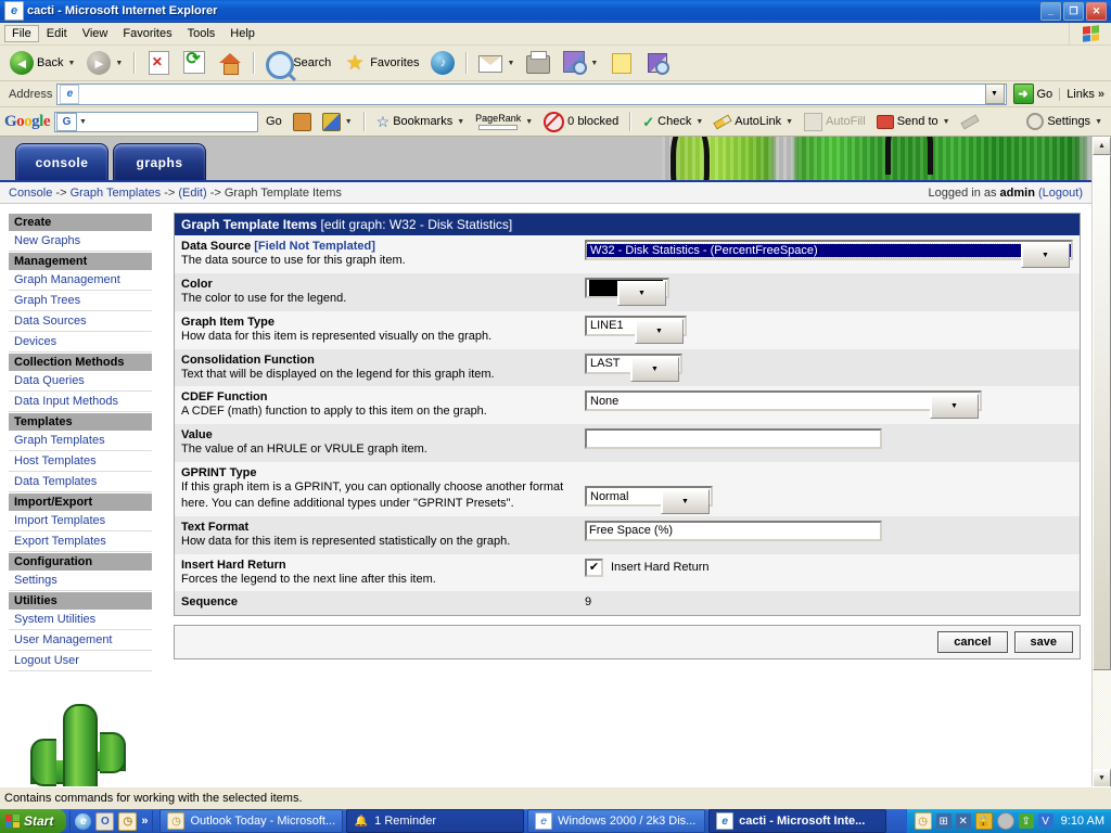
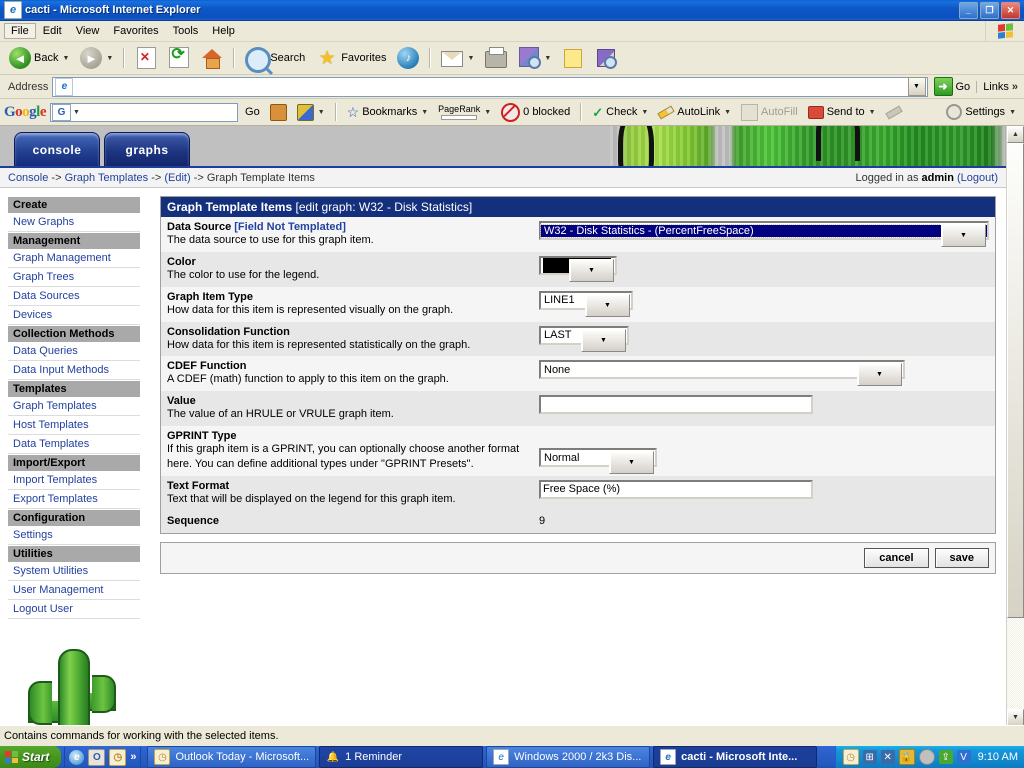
  e
  cacti - Microsoft Internet Explorer
  _
  ❐
  ✕
  File
  Edit
  View
  Favorites
  Tools
  Help
  ◄
  Back
  ►
  Search
  ★
  Favorites
  ♪
  Address
  e
  ➜
  Go
  Links
  »
  Google
  G
  Go
  ☆
  Bookmarks
  PageRank
  0 blocked
  ✓
  Check
  AutoLink
  AutoFill
  Send to
  Settings
  console
  graphs
  Console -> Graph Templates -> (Edit) -> Graph Template Items
  Logged in as admin (Logout)
  Create
  New Graphs
  Management
  Graph Management
  Graph Trees
  Data Sources
  Devices
  Collection Methods
  Data Queries
  Data Input Methods
  Templates
  Graph Templates
  Host Templates
  Data Templates
  Import/Export
  Import Templates
  Export Templates
  Configuration
  Settings
  Utilities
  System Utilities
  User Management
  Logout User
  Graph Template Items [edit graph: W32 - Disk Statistics]
  Data Source [Field Not Templated] The data source to use for this graph item.	W32 - Disk Statistics - (PercentFreeSpace)
  Color The color to use for the legend.
  Graph Item Type How data for this item is represented visually on the graph.	LINE1
- Consolidation Function Text that will be displayed on the legend for this graph item.	LAST
+ Consolidation Function How data for this item is represented statistically on the graph.	LAST
  CDEF Function A CDEF (math) function to apply to this item on the graph.	None
  Value The value of an HRULE or VRULE graph item.
  GPRINT Type If this graph item is a GPRINT, you can optionally choose another format here. You can define additional types under "GPRINT Presets".	Normal
- Text Format How data for this item is represented statistically on the graph.	Free Space (%)
+ Text Format Text that will be displayed on the legend for this graph item.	Free Space (%)
- Insert Hard Return Forces the legend to the next line after this item.	✔ Insert Hard Return
  Sequence	9
  cancel
  save
  Contains commands for working with the selected items.
  Start
  e
  O
  ◷
  »
  ◷
  Outlook Today - Microsoft...
  🔔
  1 Reminder
  e
  Windows 2000 / 2k3 Dis...
  e
  cacti - Microsoft Inte...
  ◷
  ⊞
  ✕
  🔒
  ⇪
  V
  9:10 AM
